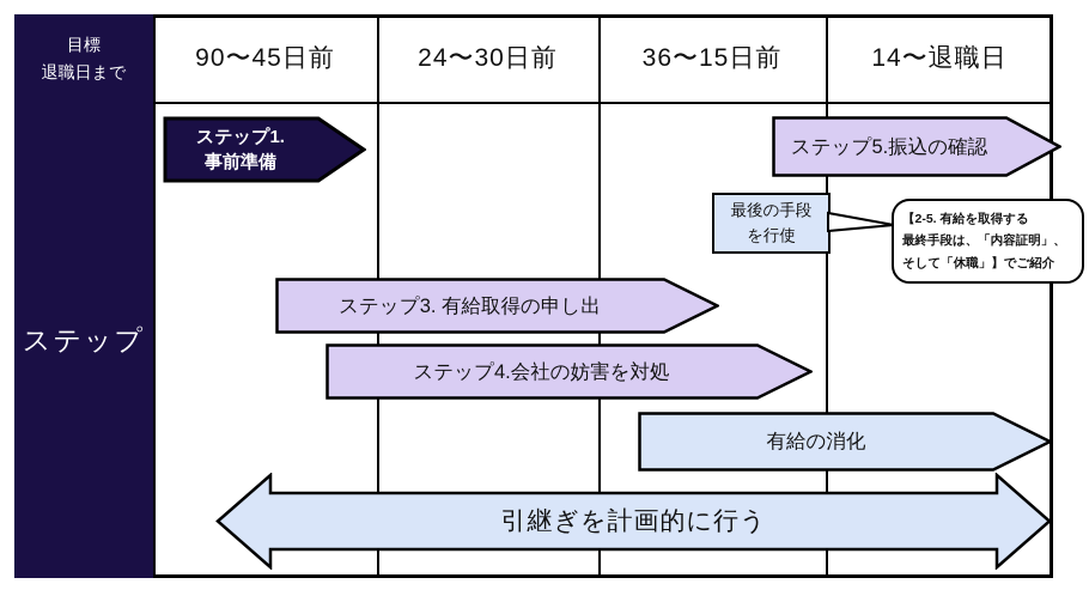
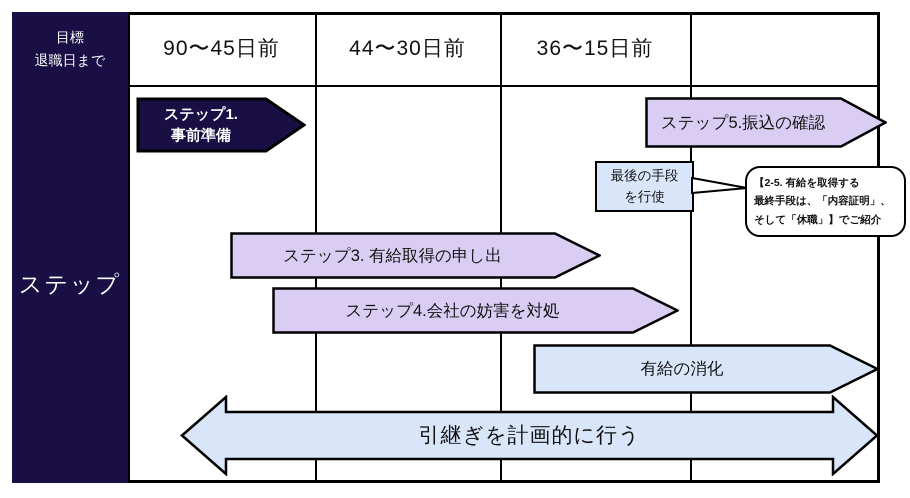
  目標
  退職日まで
  90〜45日前
- 24〜30日前
+ 44〜30日前
  36〜15日前
- 14〜退職日
  ステップ
  ステップ1.
  事前準備
  ステップ5.振込の確認
  最後の手段
  を行使
  【2-5. 有給を取得する
  最終手段は、「内容証明」、
  そして「休職」】でご紹介
  ステップ3. 有給取得の申し出
  ステップ4.会社の妨害を対処
  有給の消化
  引継ぎを計画的に行う
